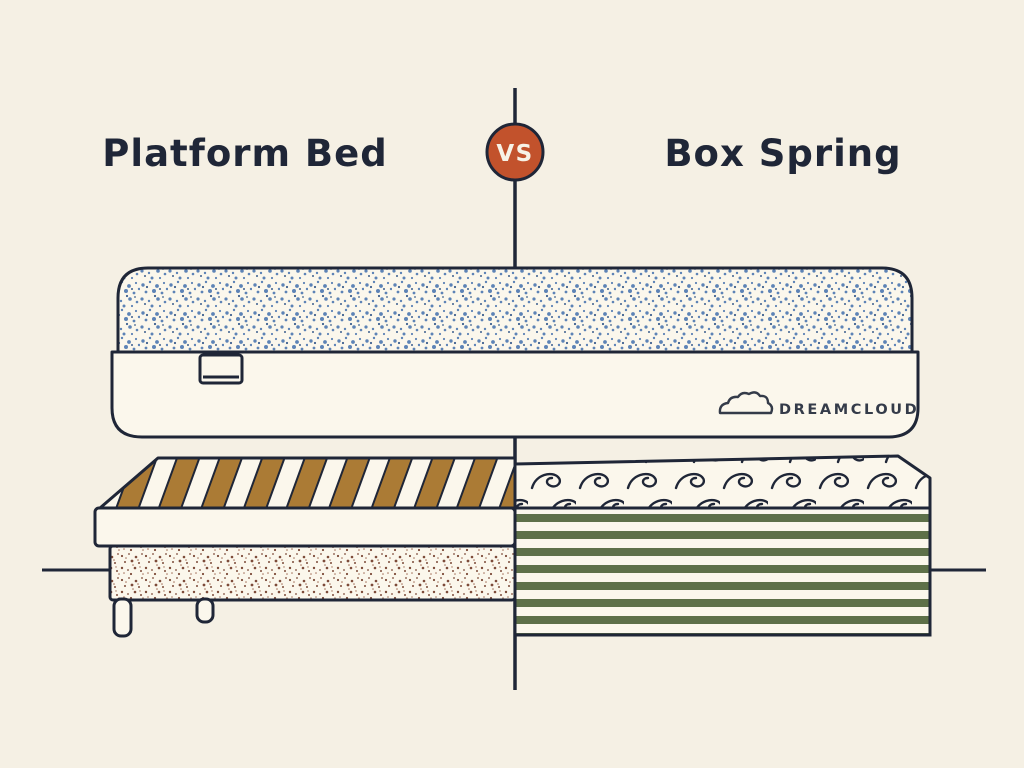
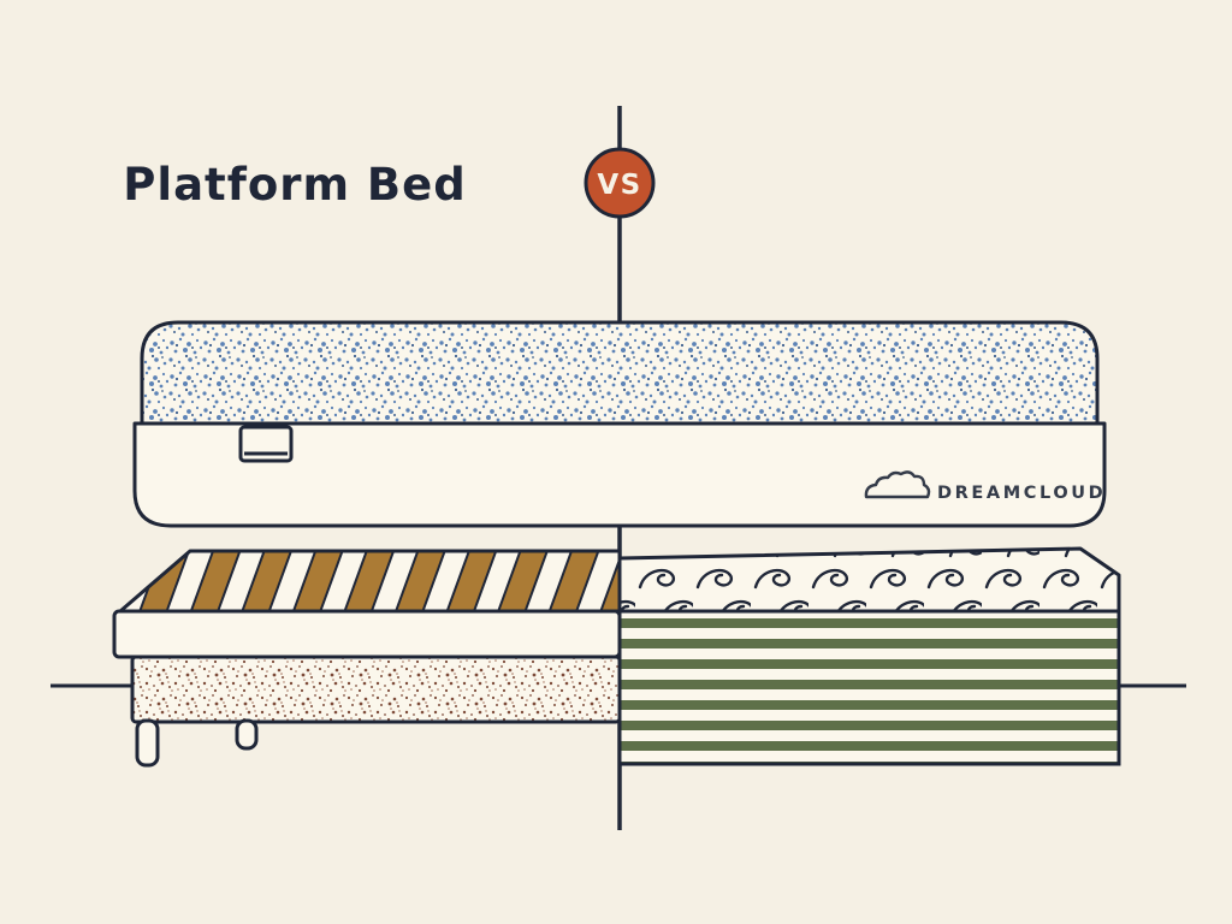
  DREAMCLOUD
  Platform Bed
- Box Spring
  VS
